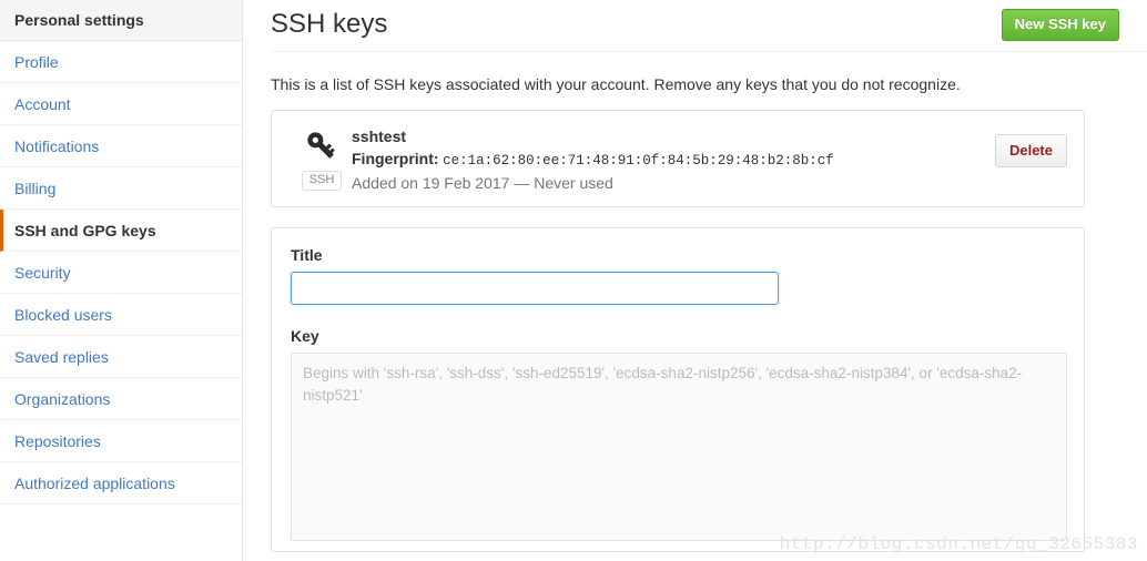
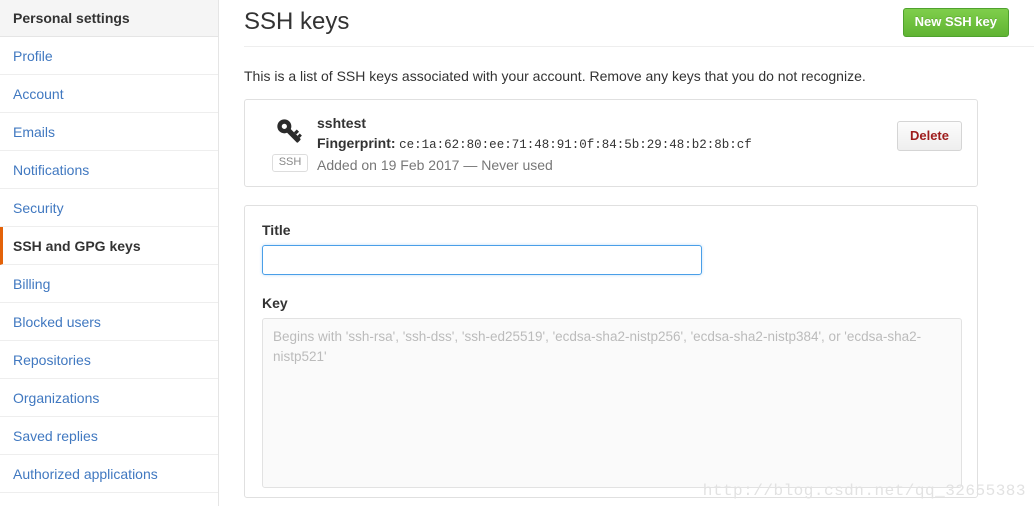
  Personal settings
  Profile
  Account
+ Emails
  Notifications
- Billing
+ Security
  SSH and GPG keys
- Security
+ Billing
  Blocked users
- Saved replies
+ Repositories
  Organizations
- Repositories
+ Saved replies
  Authorized applications
  SSH keys
  New SSH key
  This is a list of SSH keys associated with your account. Remove any keys that you do not recognize.
  SSH
  sshtest
  Fingerprint: ce:1a:62:80:ee:71:48:91:0f:84:5b:29:48:b2:8b:cf
  Added on 19 Feb 2017 — Never used
  Delete
  Title
  Key
  http://blog.csdn.net/qq_32655383
